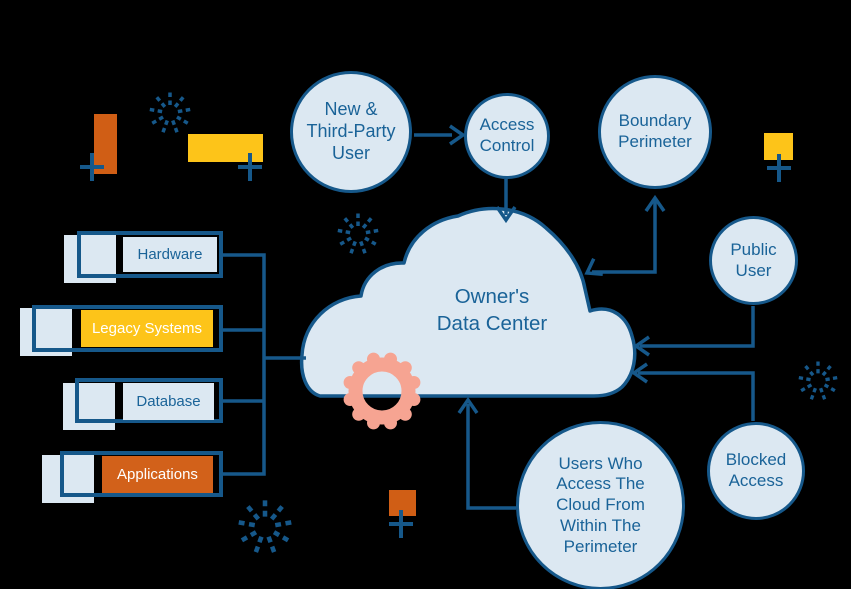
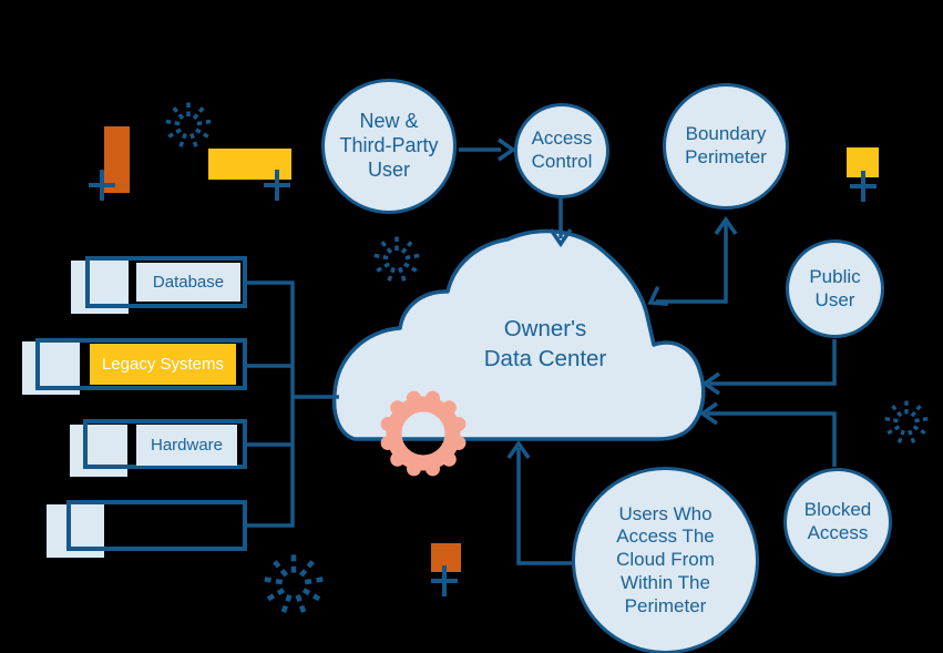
  Owner's
  Data Center
  New &
  Third-Party
  User
  Access
  Control
  Boundary
  Perimeter
  Public
  User
  Blocked
  Access
  Users Who
  Access The
  Cloud From
  Within The
  Perimeter
- Hardware
+ Database
  Legacy Systems
- Database
+ Hardware
- Applications
